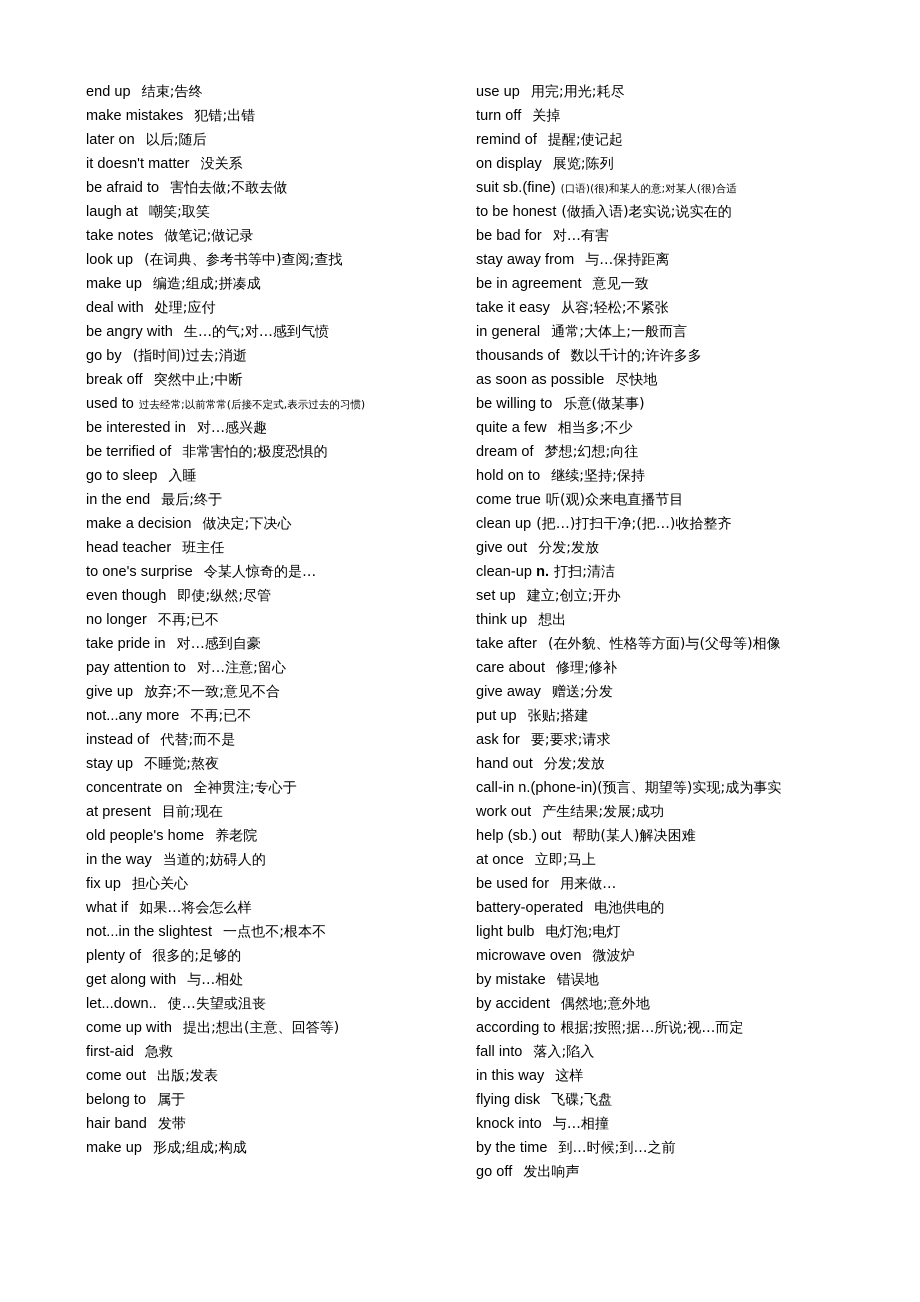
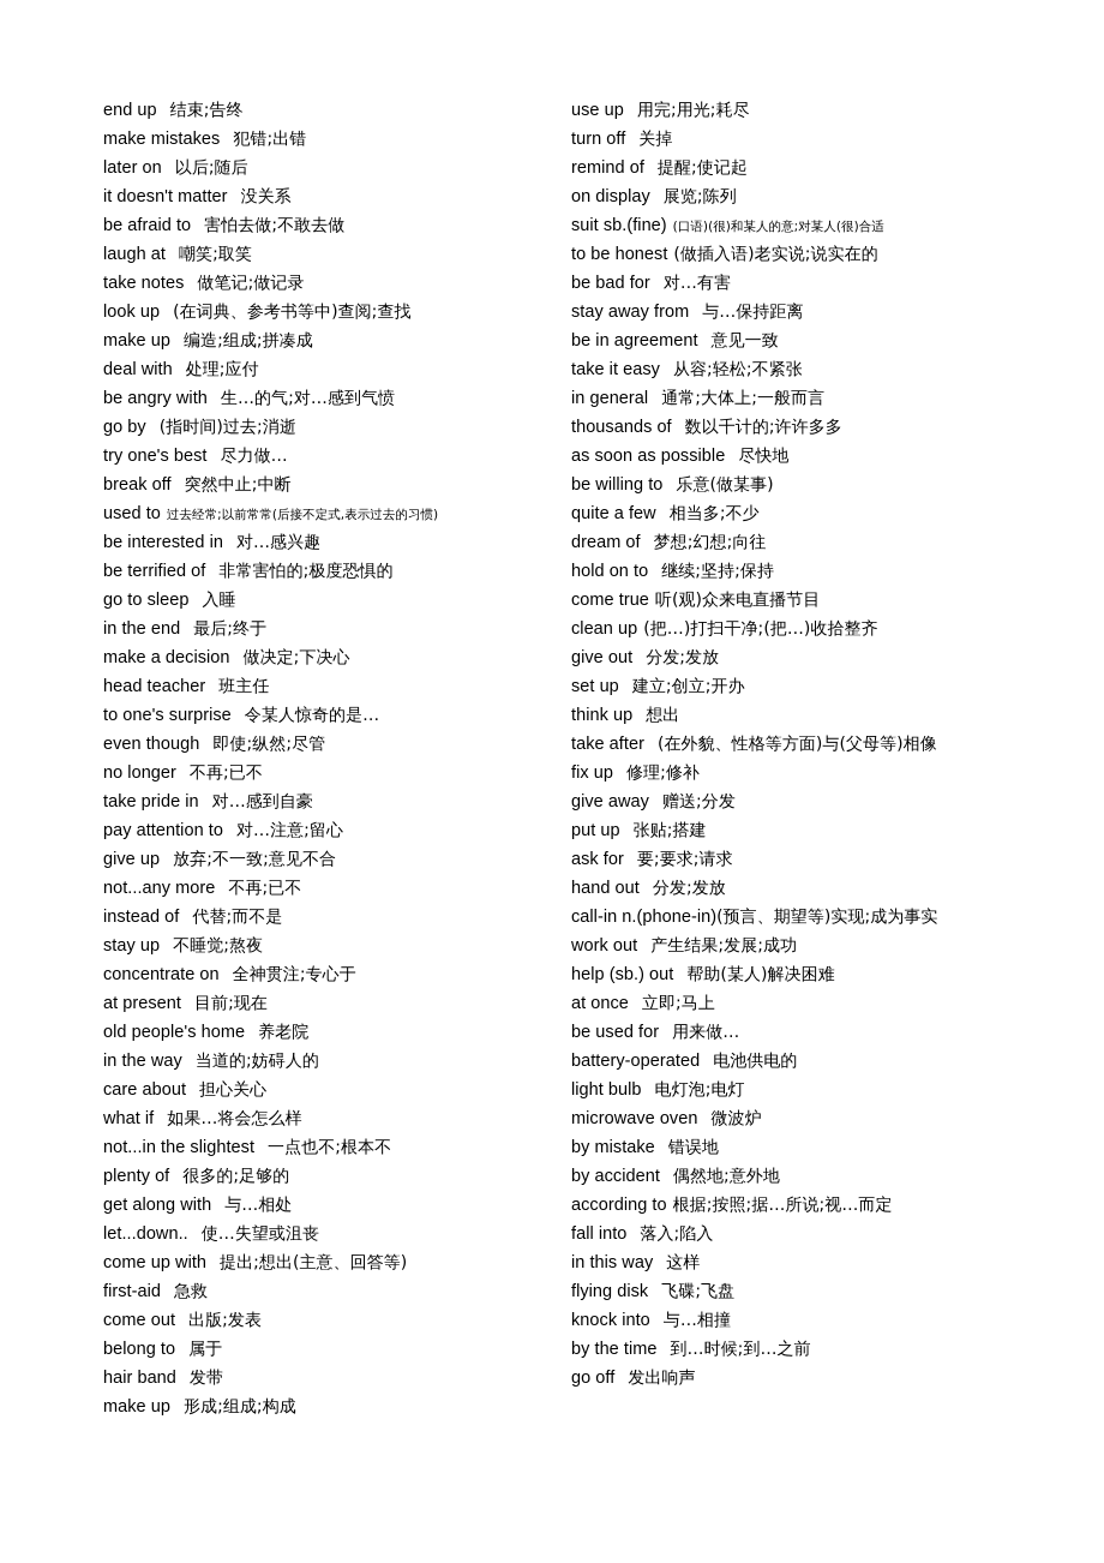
  end up 结束;告终
  make mistakes 犯错;出错
  later on 以后;随后
  it doesn't matter 没关系
  be afraid to 害怕去做;不敢去做
  laugh at 嘲笑;取笑
  take notes 做笔记;做记录
  look up (在词典、参考书等中)查阅;查找
  make up 编造;组成;拼凑成
  deal with 处理;应付
  be angry with 生…的气;对…感到气愤
  go by (指时间)过去;消逝
+ try one's best 尽力做…
  break off 突然中止;中断
  used to 过去经常;以前常常(后接不定式,表示过去的习惯)
  be interested in 对…感兴趣
  be terrified of 非常害怕的;极度恐惧的
  go to sleep 入睡
  in the end 最后;终于
  make a decision 做决定;下决心
  head teacher 班主任
  to one's surprise 令某人惊奇的是…
  even though 即使;纵然;尽管
  no longer 不再;已不
  take pride in 对…感到自豪
  pay attention to 对…注意;留心
  give up 放弃;不一致;意见不合
  not...any more 不再;已不
  instead of 代替;而不是
  stay up 不睡觉;熬夜
  concentrate on 全神贯注;专心于
  at present 目前;现在
  old people's home 养老院
  in the way 当道的;妨碍人的
- fix up 担心关心
+ care about 担心关心
  what if 如果…将会怎么样
  not...in the slightest 一点也不;根本不
  plenty of 很多的;足够的
  get along with 与…相处
  let...down.. 使…失望或沮丧
  come up with 提出;想出(主意、回答等)
  first-aid 急救
  come out 出版;发表
  belong to 属于
  hair band 发带
  make up 形成;组成;构成
  use up 用完;用光;耗尽
  turn off 关掉
  remind of 提醒;使记起
  on display 展览;陈列
  suit sb.(fine) (口语)(很)和某人的意;对某人(很)合适
  to be honest (做插入语)老实说;说实在的
  be bad for 对…有害
  stay away from 与…保持距离
  be in agreement 意见一致
  take it easy 从容;轻松;不紧张
  in general 通常;大体上;一般而言
  thousands of 数以千计的;许许多多
  as soon as possible 尽快地
  be willing to 乐意(做某事)
  quite a few 相当多;不少
  dream of 梦想;幻想;向往
  hold on to 继续;坚持;保持
  come true 听(观)众来电直播节目
  clean up (把…)打扫干净;(把…)收拾整齐
  give out 分发;发放
- clean-up n. 打扫;清洁
  set up 建立;创立;开办
  think up 想出
  take after (在外貌、性格等方面)与(父母等)相像
- care about 修理;修补
+ fix up 修理;修补
  give away 赠送;分发
  put up 张贴;搭建
  ask for 要;要求;请求
  hand out 分发;发放
  call-in n.(phone-in)(预言、期望等)实现;成为事实
  work out 产生结果;发展;成功
  help (sb.) out 帮助(某人)解决困难
  at once 立即;马上
  be used for 用来做…
  battery-operated 电池供电的
  light bulb 电灯泡;电灯
  microwave oven 微波炉
  by mistake 错误地
  by accident 偶然地;意外地
  according to 根据;按照;据…所说;视…而定
  fall into 落入;陷入
  in this way 这样
  flying disk 飞碟;飞盘
  knock into 与…相撞
  by the time 到…时候;到…之前
  go off 发出响声
